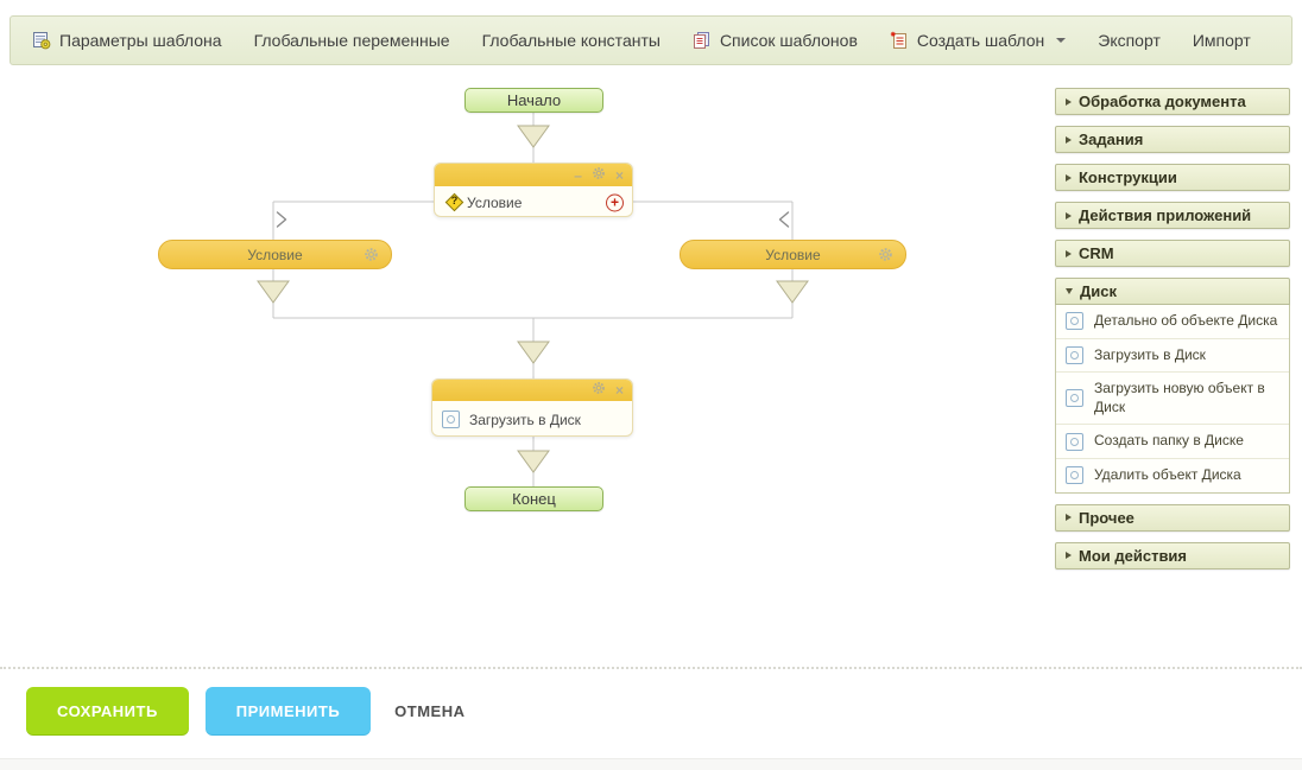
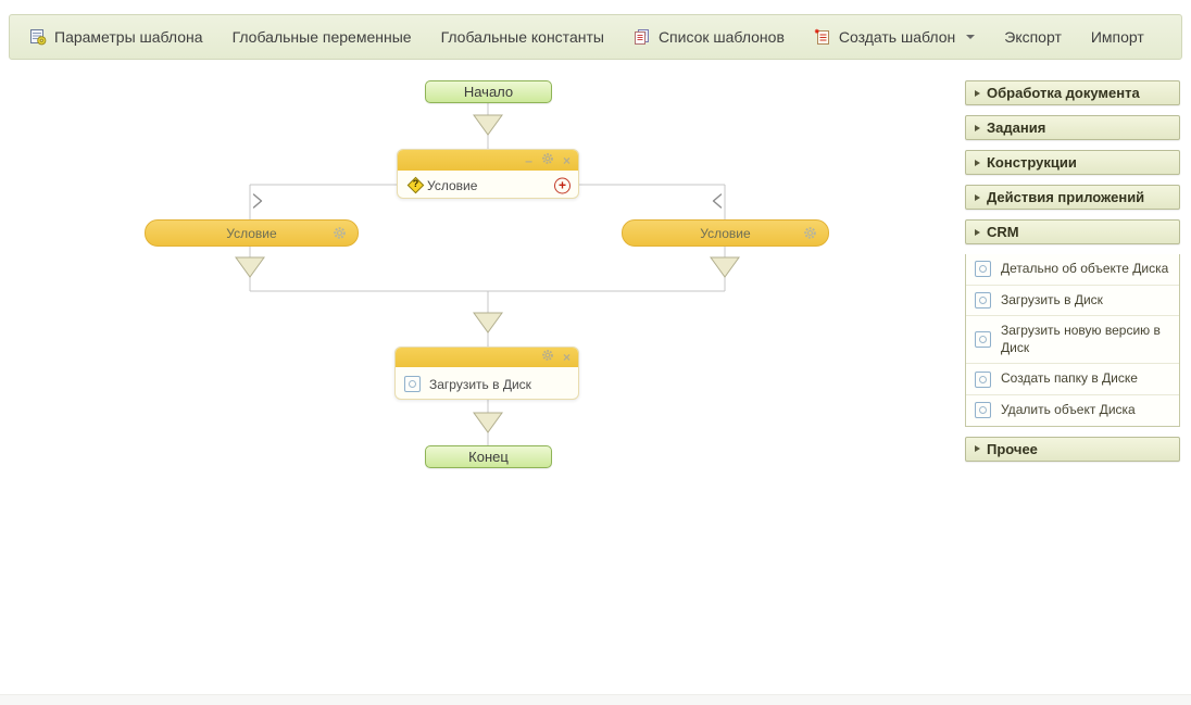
  Параметры шаблона
  Глобальные переменные
  Глобальные константы
  Список шаблонов
  Создать шаблон
  Экспорт
  Импорт
  Начало
  –
  ×
  ?
  Условие
  +
  Условие
  Условие
  ×
  Загрузить в Диск
  Конец
  Обработка документа
  Задания
  Конструкции
  Действия приложений
  CRM
- Диск
  Детально об объекте Диска
  Загрузить в Диск
- Загрузить новую объект в Диск
+ Загрузить новую версию в Диск
  Создать папку в Диске
  Удалить объект Диска
  Прочее
- Мои действия
- СОХРАНИТЬ
- ПРИМЕНИТЬ
- ОТМЕНА
